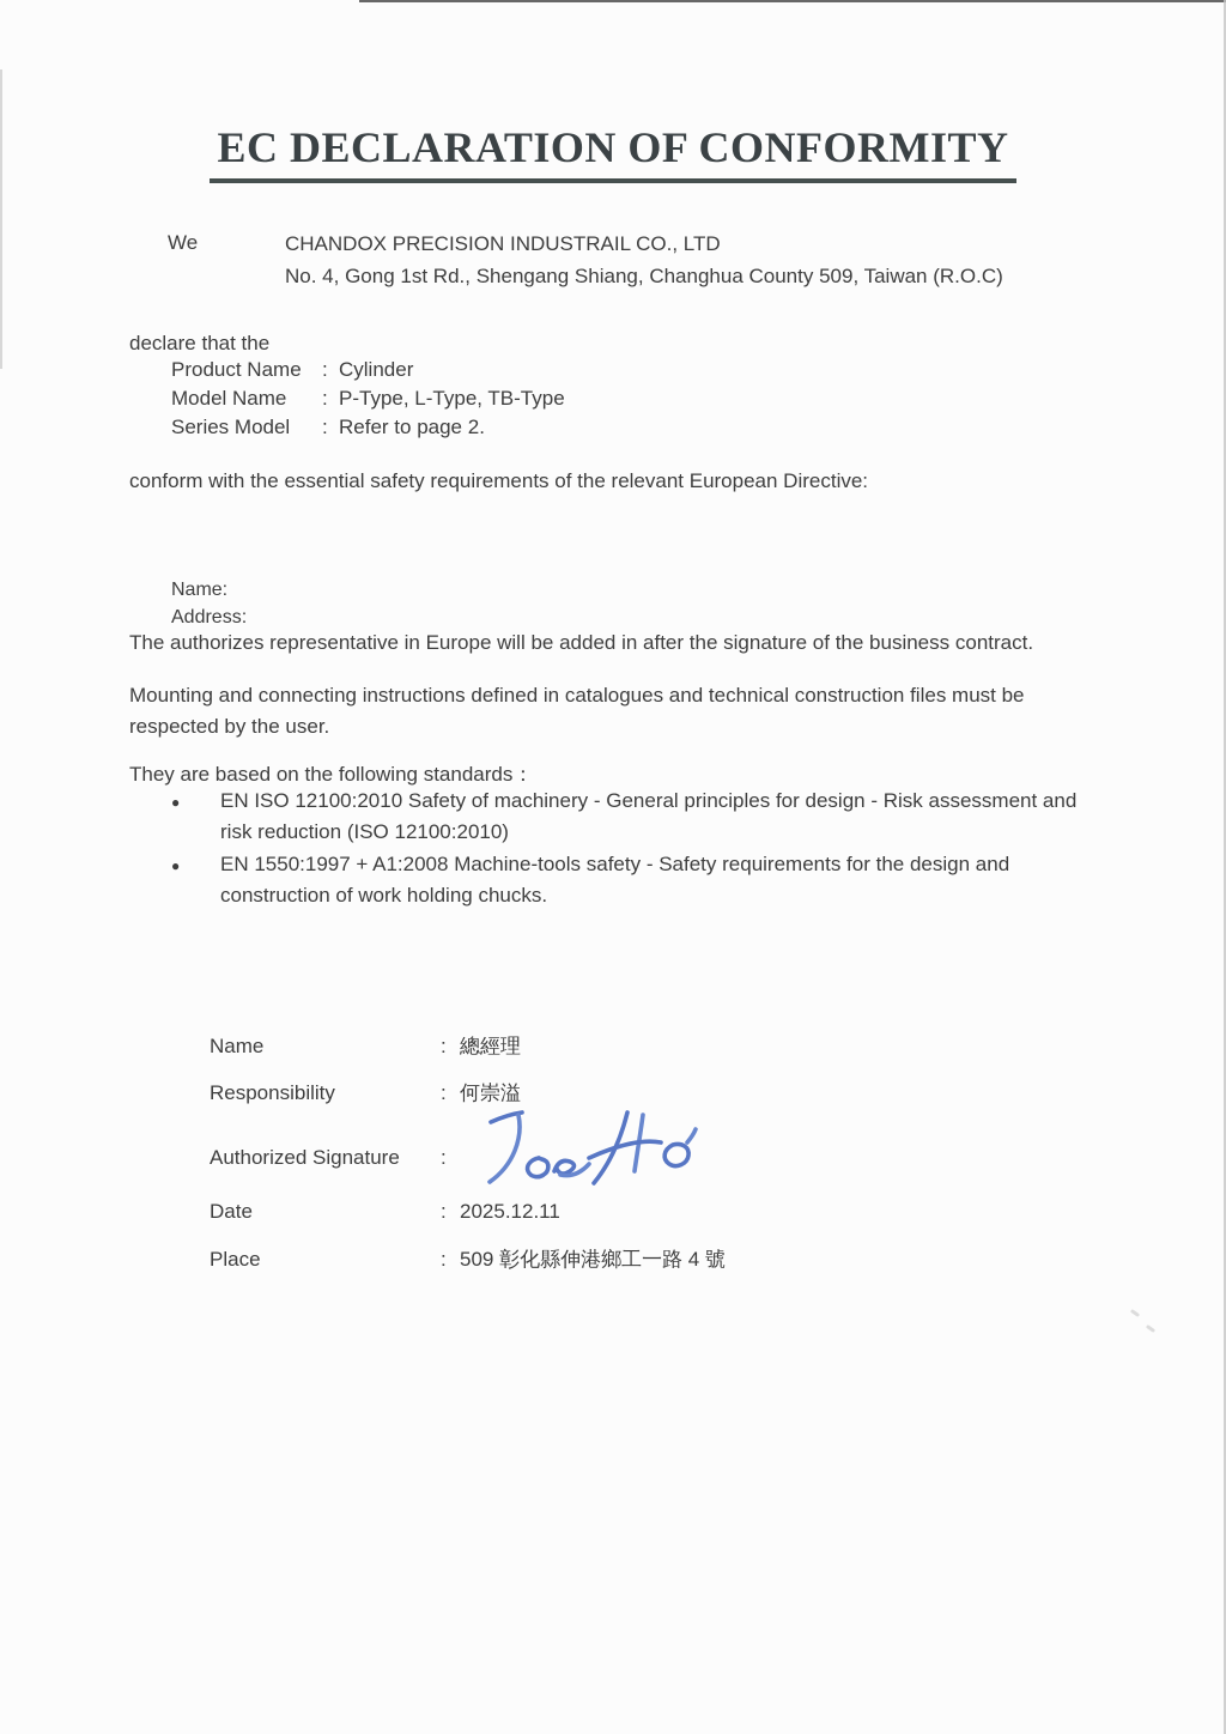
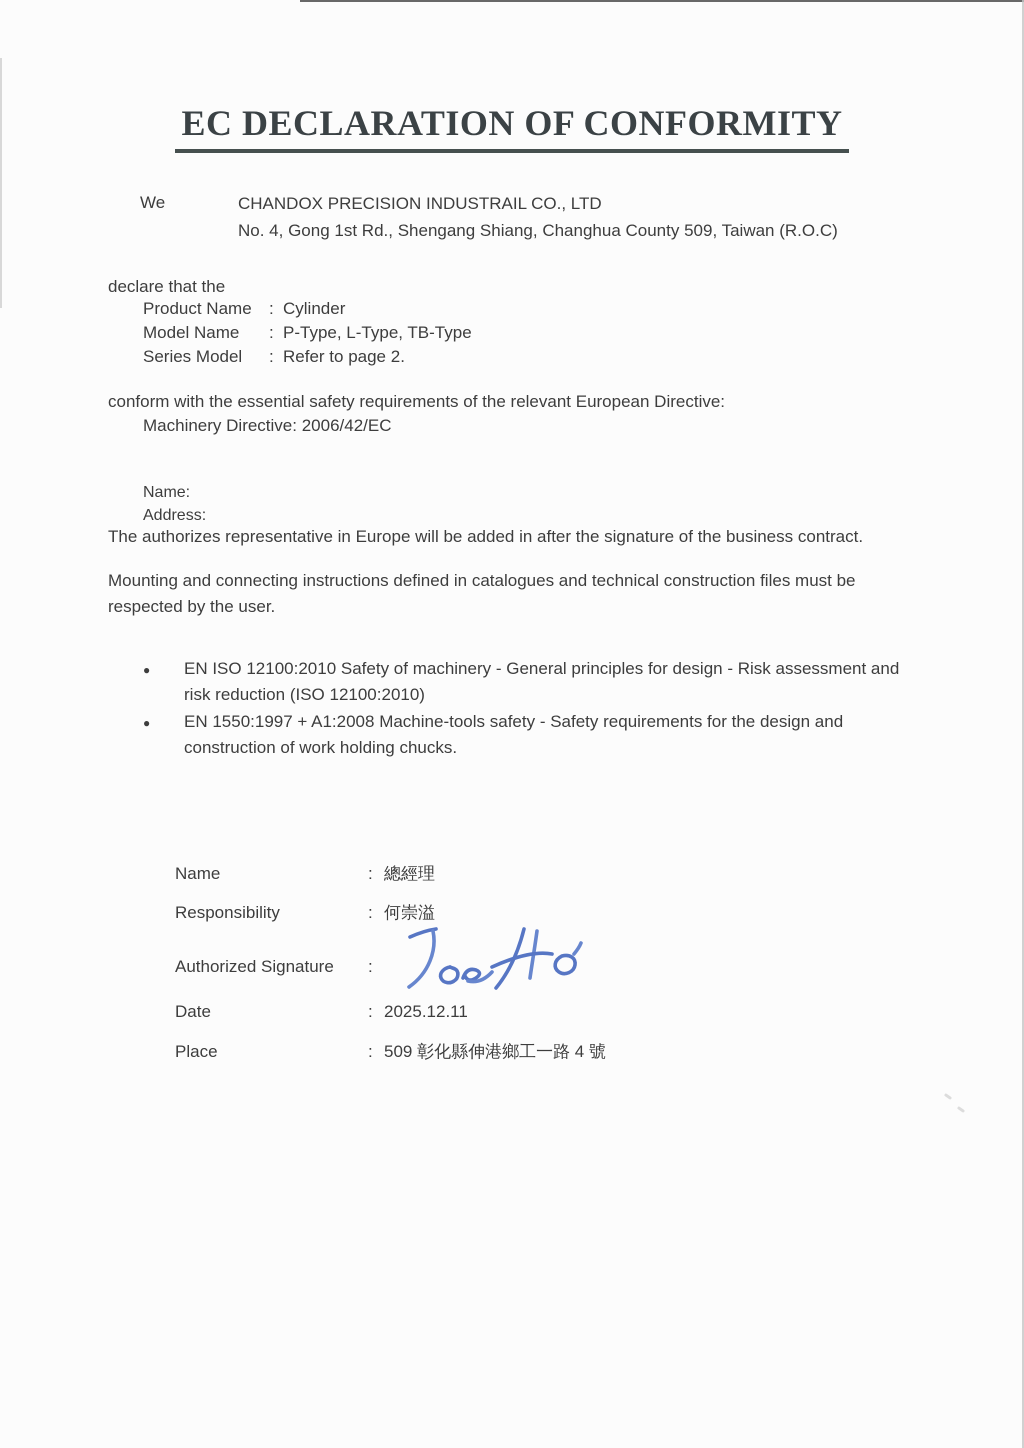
  EC DECLARATION OF CONFORMITY
  We
  CHANDOX PRECISION INDUSTRAIL CO., LTD
  No. 4, Gong 1st Rd., Shengang Shiang, Changhua County 509, Taiwan (R.O.C)
  declare that the
  Product Name
  :
  Cylinder
  Model Name
  :
  P-Type, L-Type, TB-Type
  Series Model
  :
  Refer to page 2.
  conform with the essential safety requirements of the relevant European Directive:
+ Machinery Directive: 2006/42/EC
  Name:
  Address:
  The authorizes representative in Europe will be added in after the signature of the business contract.
  Mounting and connecting instructions defined in catalogues and technical construction files must be respected by the user.
- They are based on the following standards：
  ●
  EN ISO 12100:2010 Safety of machinery - General principles for design - Risk assessment and risk reduction (ISO 12100:2010)
  ●
  EN 1550:1997 + A1:2008 Machine-tools safety - Safety requirements for the design and construction of work holding chucks.
  Name
  :
  總經理
  Responsibility
  :
  何崇溢
  Authorized Signature
  :
  Date
  :
  2025.12.11
  Place
  :
  509 彰化縣伸港鄉工一路 4 號
